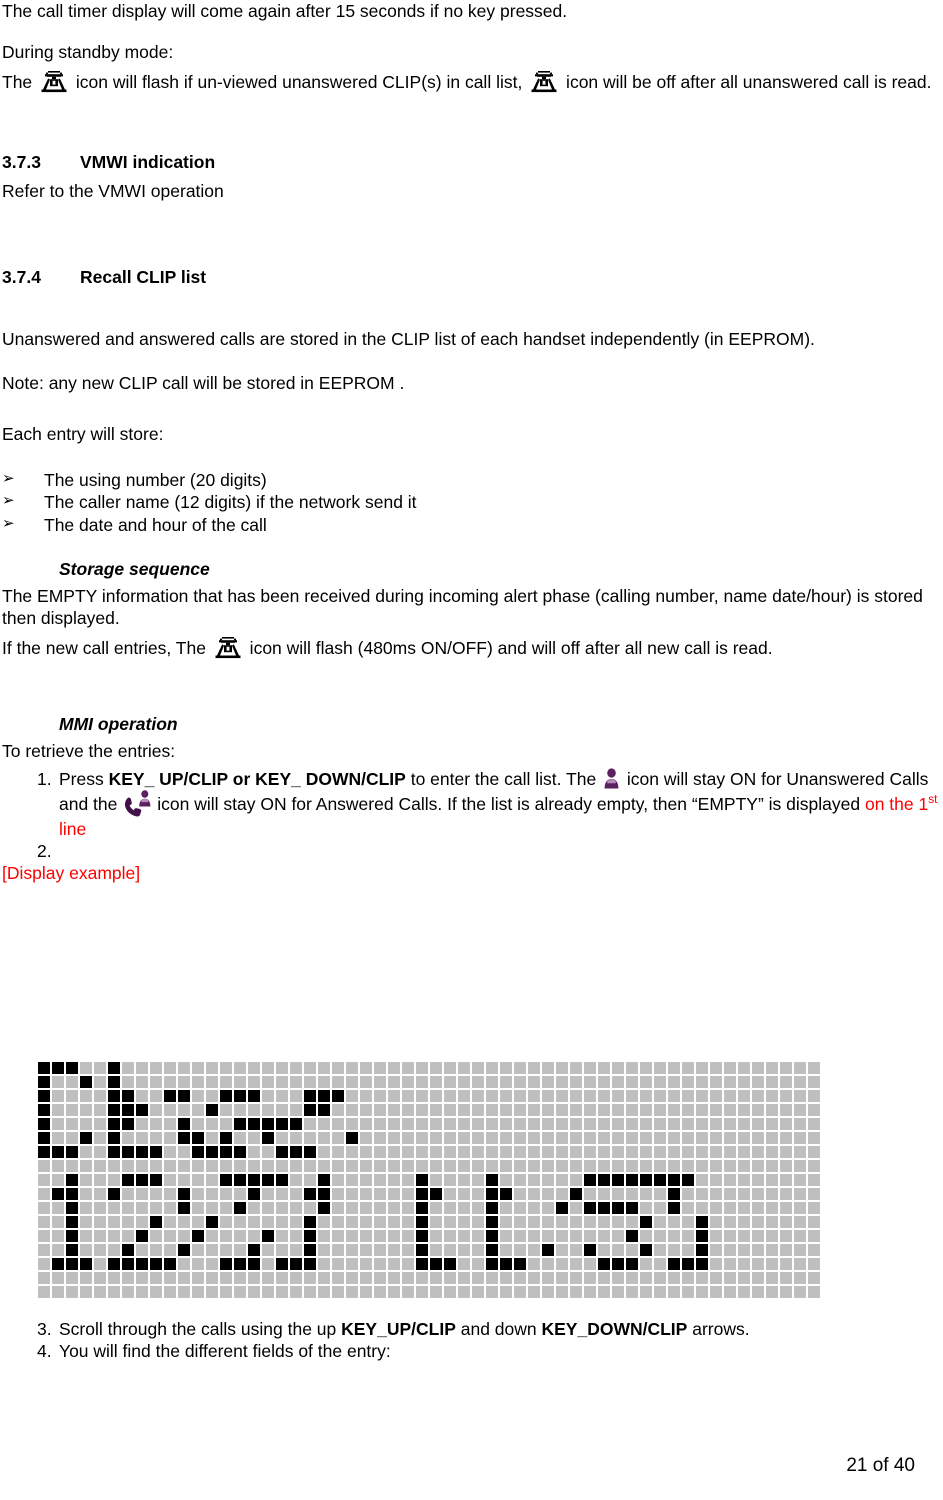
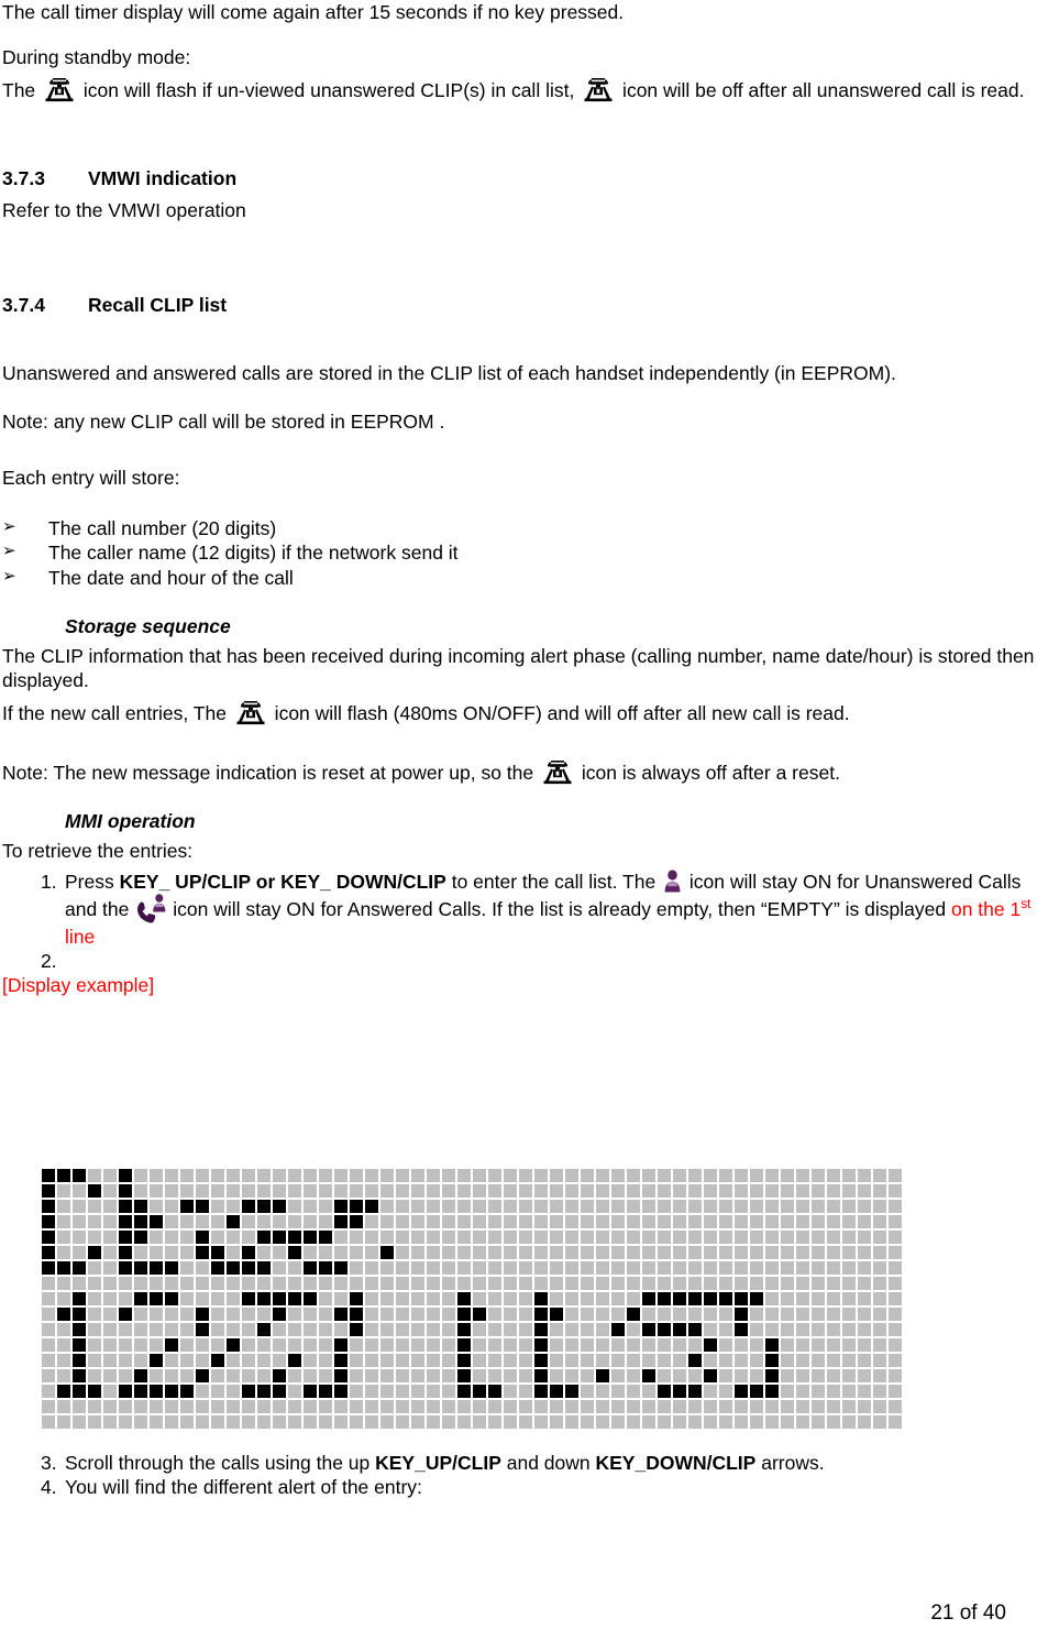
  The call timer display will come again after 15 seconds if no key pressed.
  During standby mode:
  The icon will flash if un-viewed unanswered CLIP(s) in call list, icon will be off after all unanswered call is read.
  3.7.3
  VMWI indication
  Refer to the VMWI operation
  3.7.4
  Recall CLIP list
  Unanswered and answered calls are stored in the CLIP list of each handset independently (in EEPROM).
  Note: any new CLIP call will be stored in EEPROM .
  Each entry will store:
  ➢
- The using number (20 digits)
+ The call number (20 digits)
  ➢
  The caller name (12 digits) if the network send it
  ➢
  The date and hour of the call
  Storage sequence
- The EMPTY information that has been received during incoming alert phase (calling number, name date/hour) is stored then displayed.
+ The CLIP information that has been received during incoming alert phase (calling number, name date/hour) is stored then displayed.
  If the new call entries, The icon will flash (480ms ON/OFF) and will off after all new call is read.
+ Note: The new message indication is reset at power up, so the icon is always off after a reset.
  MMI operation
  To retrieve the entries:
  1.
  Press KEY_ UP/CLIP or KEY_ DOWN/CLIP to enter the call list. The icon will stay ON for Unanswered Calls and the icon will stay ON for Answered Calls. If the list is already empty, then “EMPTY” is displayed on the 1st line
  2.
  [Display example]
  3.
  Scroll through the calls using the up KEY_UP/CLIP and down KEY_DOWN/CLIP arrows.
  4.
- You will find the different fields of the entry:
+ You will find the different alert of the entry:
  21 of 40
